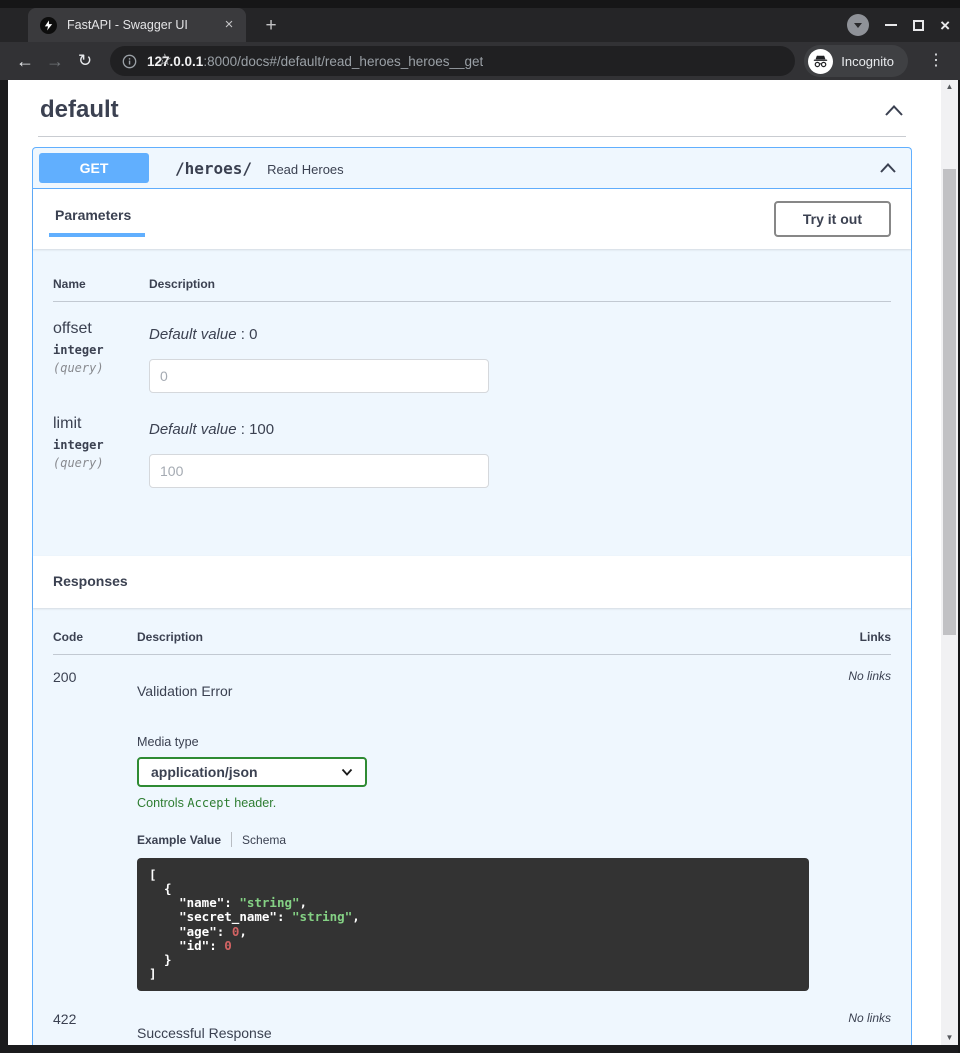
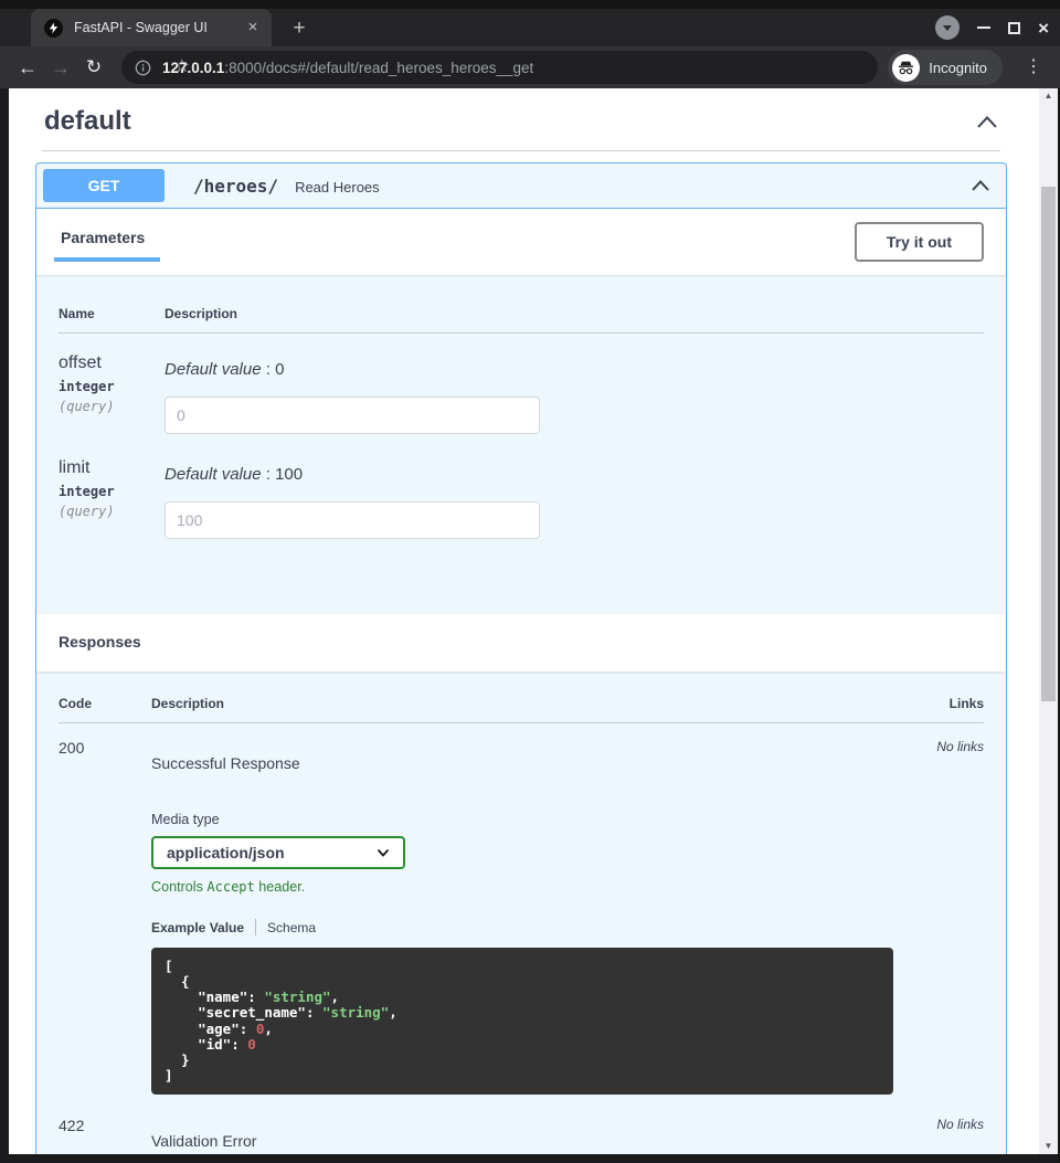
  FastAPI - Swagger UI
  ×
  +
  ×
  ←
  →
  ↻
  127.0.0.1:8000/docs#/default/read_heroes_heroes__get
  ☆
  Incognito
  ⋮
  default
  GET
  /heroes/
  Read Heroes
  Parameters
  Try it out
  Name
  Description
  offset
  integer
  (query)
  Default value : 0
  0
  limit
  integer
  (query)
  Default value : 100
  100
  Responses
  Code
  Description
  Links
  200
- Validation Error
+ Successful Response
  Media type
  application/json
  Controls Accept header.
  Example Value
  Schema
  [
  {
  "name": "string",
  "secret_name": "string",
  "age": 0,
  "id": 0
  }
  ]
  No links
  422
- Successful Response
+ Validation Error
  No links
  ▲
  ▼
